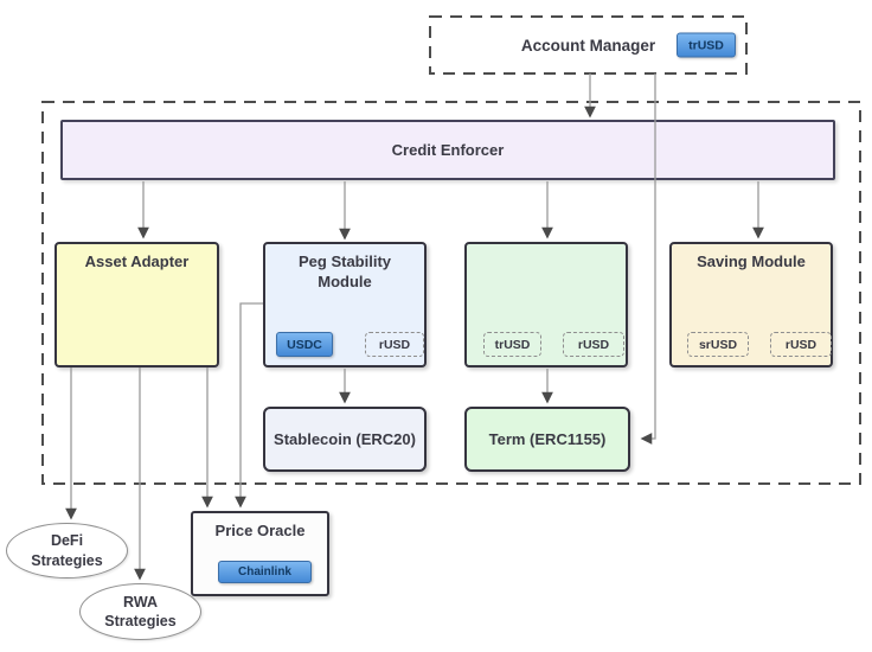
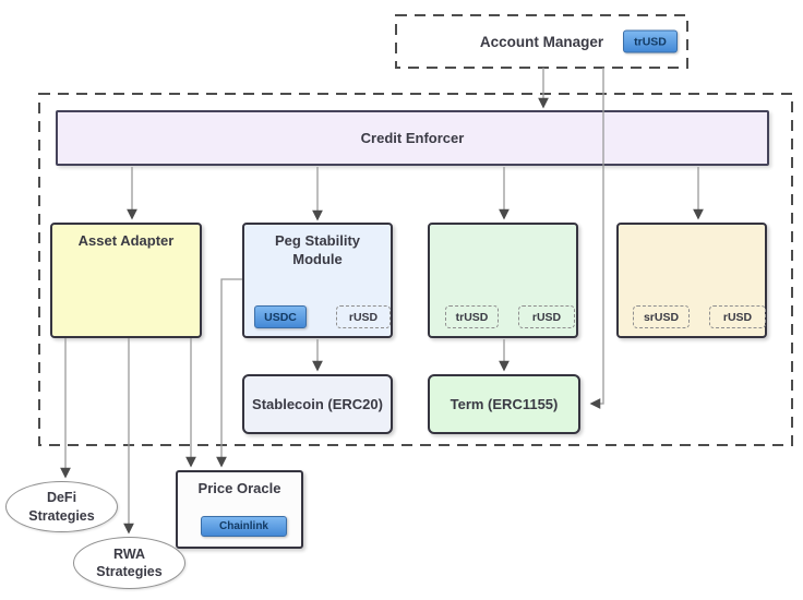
  Account Manager
  trUSD
  Credit Enforcer
  Asset Adapter
  Peg Stability Module
  USDC
  rUSD
  trUSD
  rUSD
- Saving Module
  srUSD
  rUSD
  Stablecoin (ERC20)
  Term (ERC1155)
  DeFi Strategies
  RWA Strategies
  Price Oracle
  Chainlink
